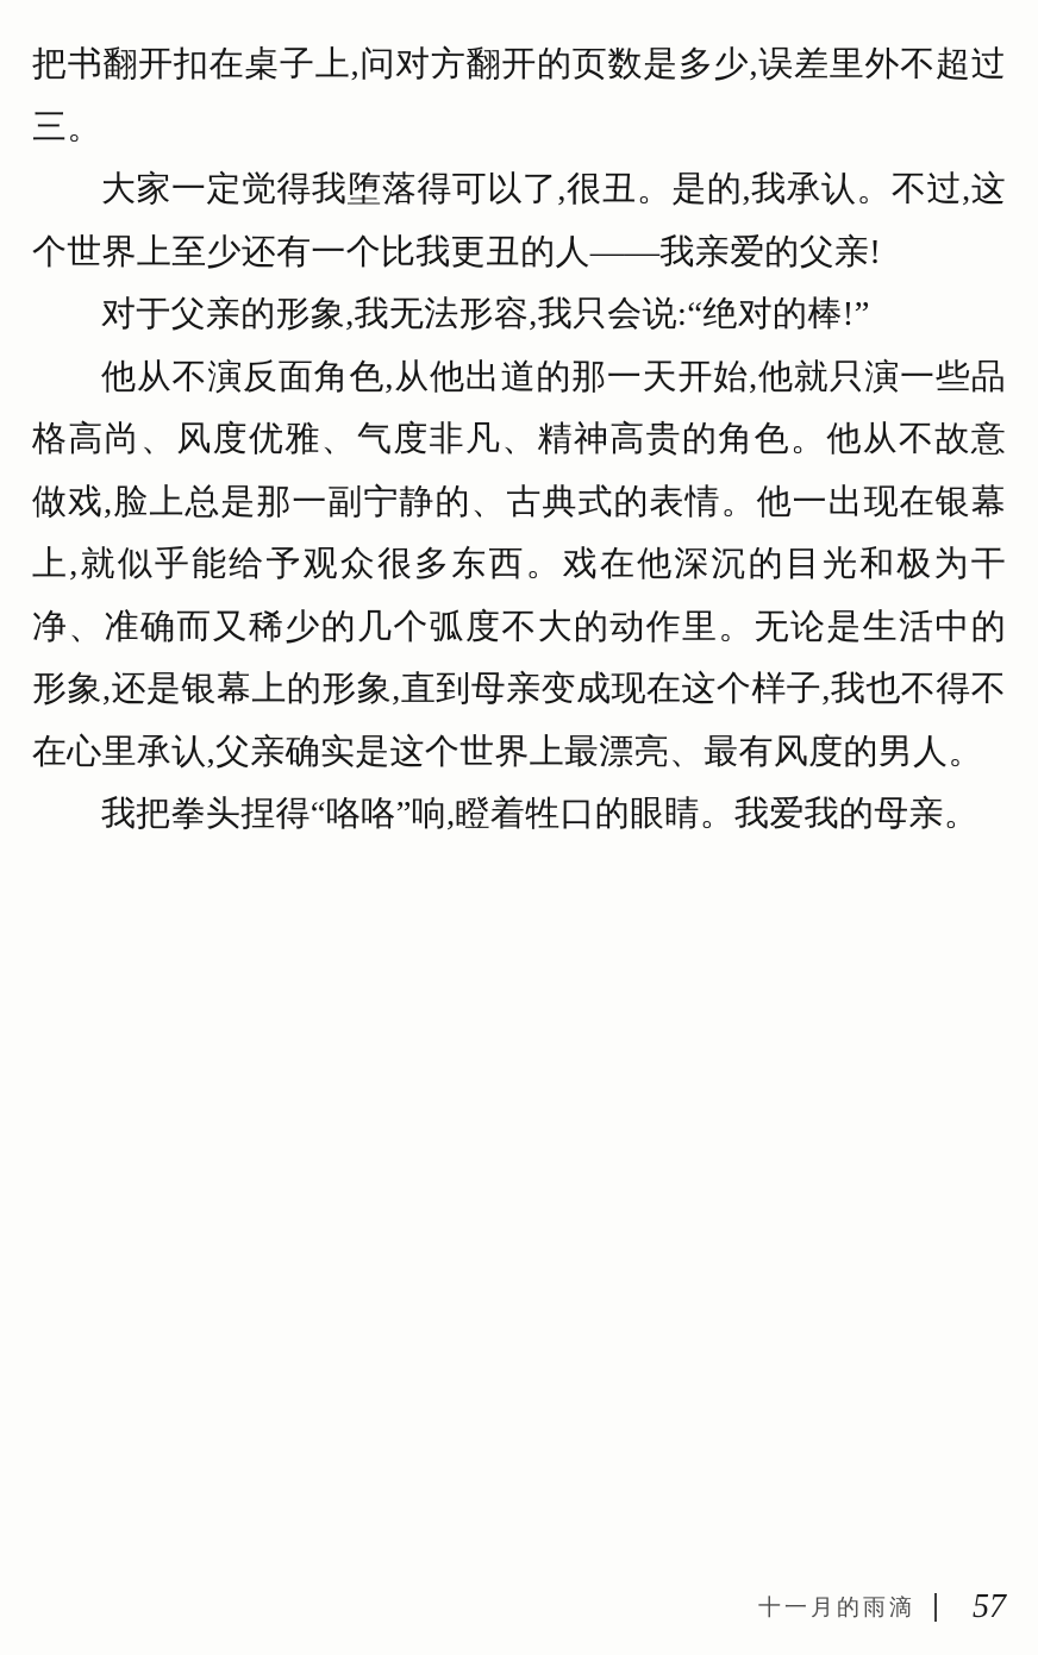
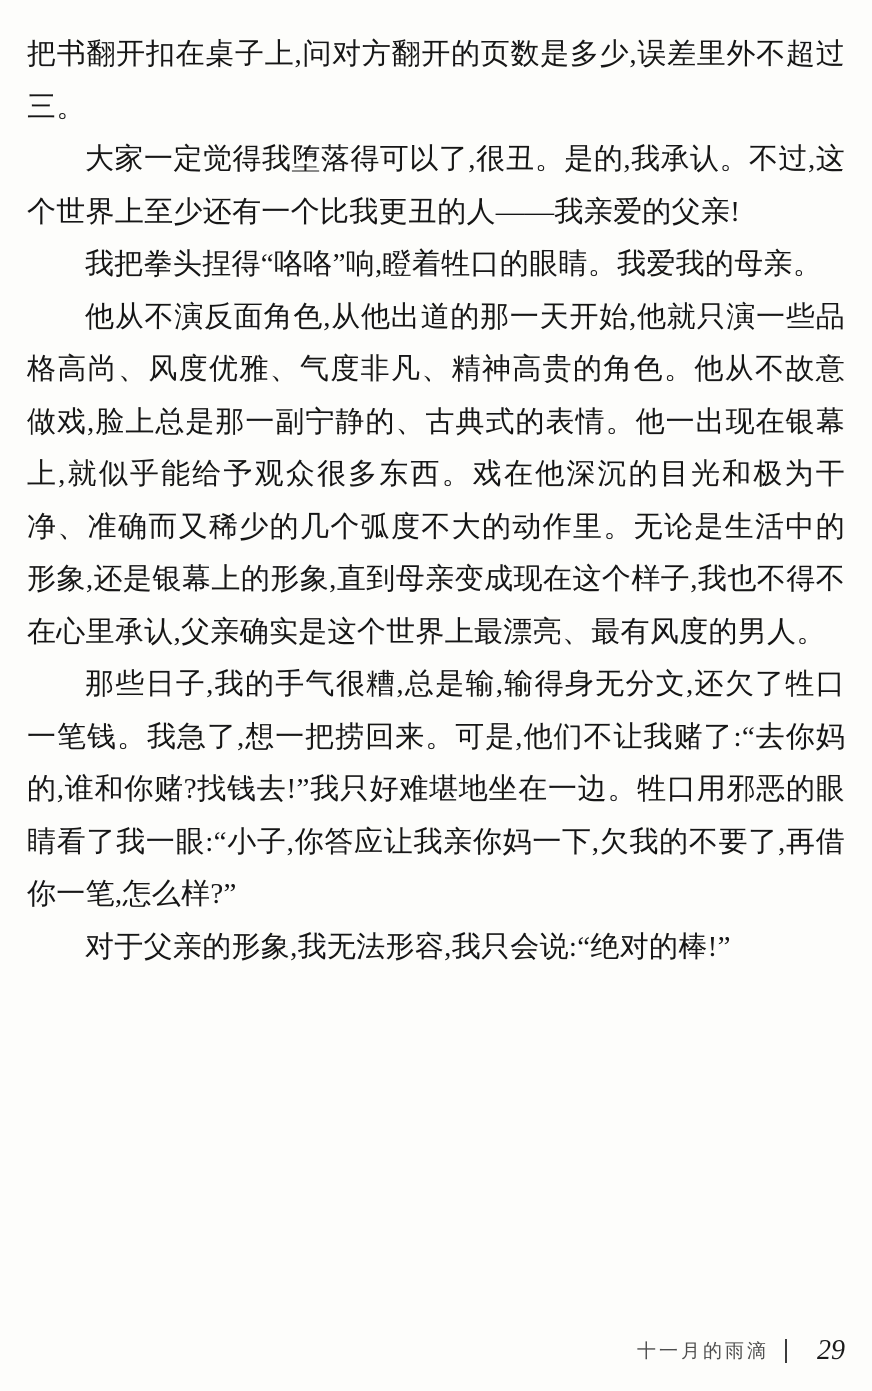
  把书翻开扣在桌子上,问对方翻开的页数是多少,误差里外不超过三。
  大家一定觉得我堕落得可以了,很丑。是的,我承认。不过,这个世界上至少还有一个比我更丑的人——我亲爱的父亲!
- 对于父亲的形象,我无法形容,我只会说:“绝对的棒!”
+ 我把拳头捏得“咯咯”响,瞪着牲口的眼睛。我爱我的母亲。
  他从不演反面角色,从他出道的那一天开始,他就只演一些品格高尚、风度优雅、气度非凡、精神高贵的角色。他从不故意做戏,脸上总是那一副宁静的、古典式的表情。他一出现在银幕上,就似乎能给予观众很多东西。戏在他深沉的目光和极为干净、准确而又稀少的几个弧度不大的动作里。无论是生活中的形象,还是银幕上的形象,直到母亲变成现在这个样子,我也不得不在心里承认,父亲确实是这个世界上最漂亮、最有风度的男人。
+ 那些日子,我的手气很糟,总是输,输得身无分文,还欠了牲口一笔钱。我急了,想一把捞回来。可是,他们不让我赌了:“去你妈的,谁和你赌?找钱去!”我只好难堪地坐在一边。牲口用邪恶的眼睛看了我一眼:“小子,你答应让我亲你妈一下,欠我的不要了,再借你一笔,怎么样?”
- 我把拳头捏得“咯咯”响,瞪着牲口的眼睛。我爱我的母亲。
+ 对于父亲的形象,我无法形容,我只会说:“绝对的棒!”
  十一月的雨滴
- 57
+ 29
